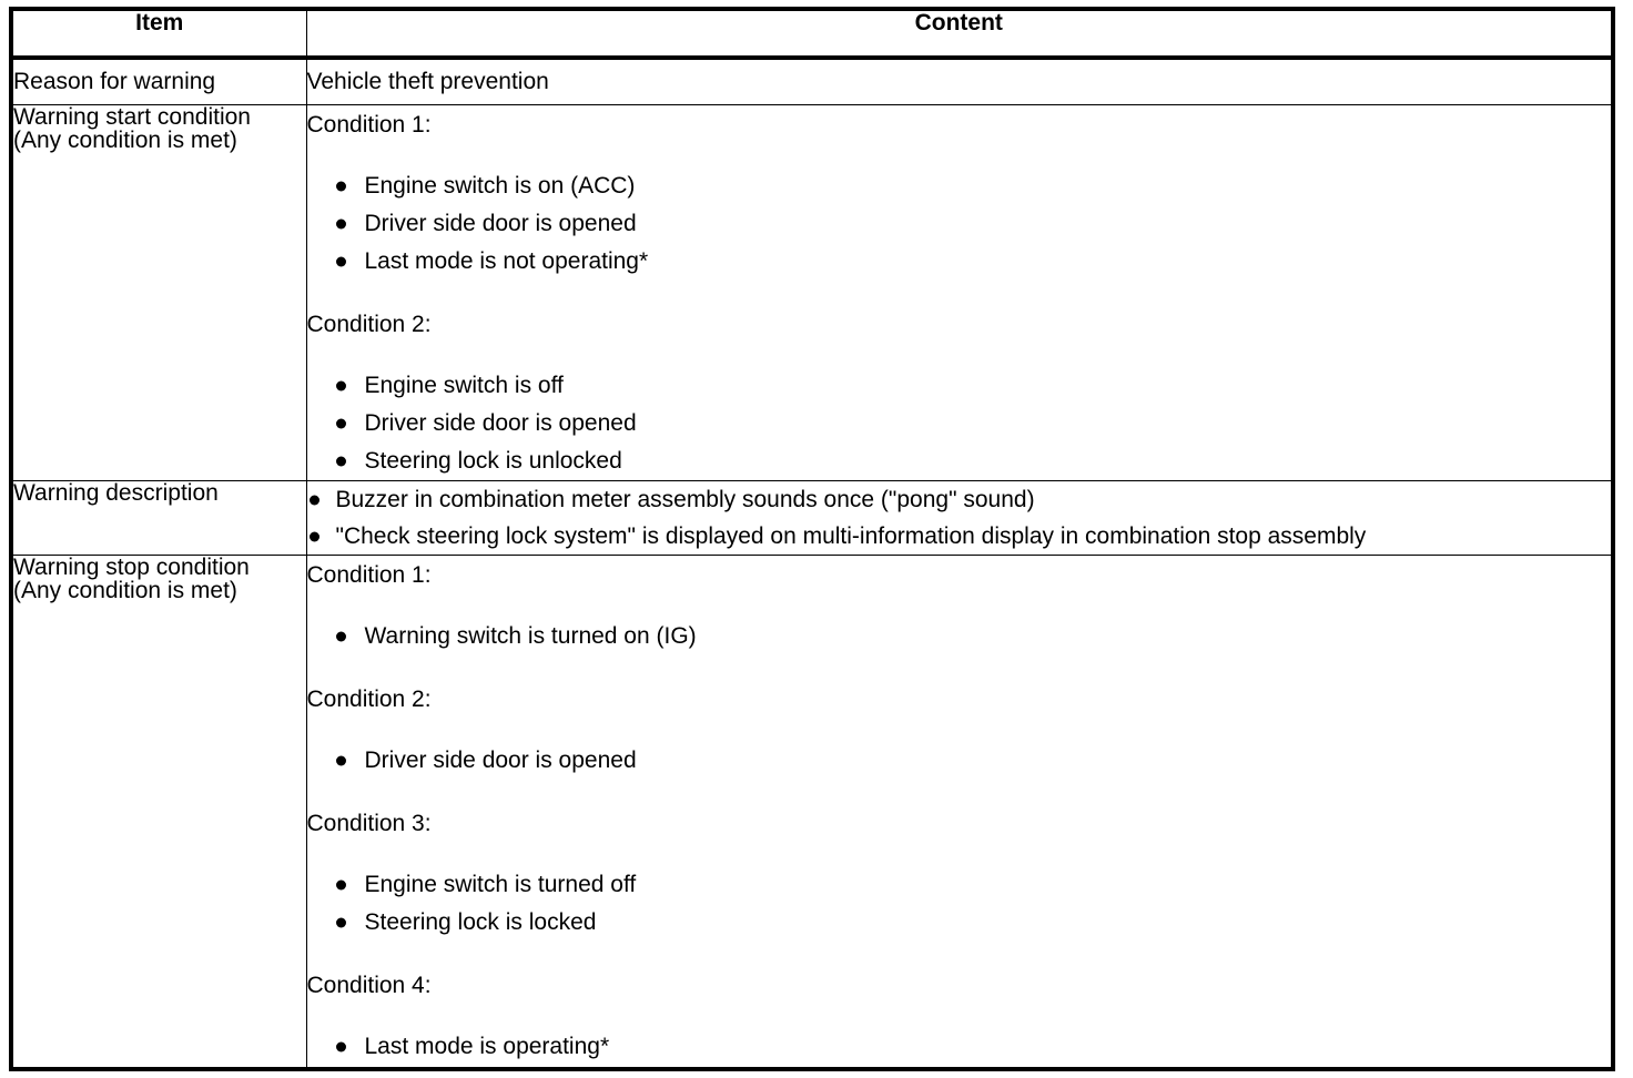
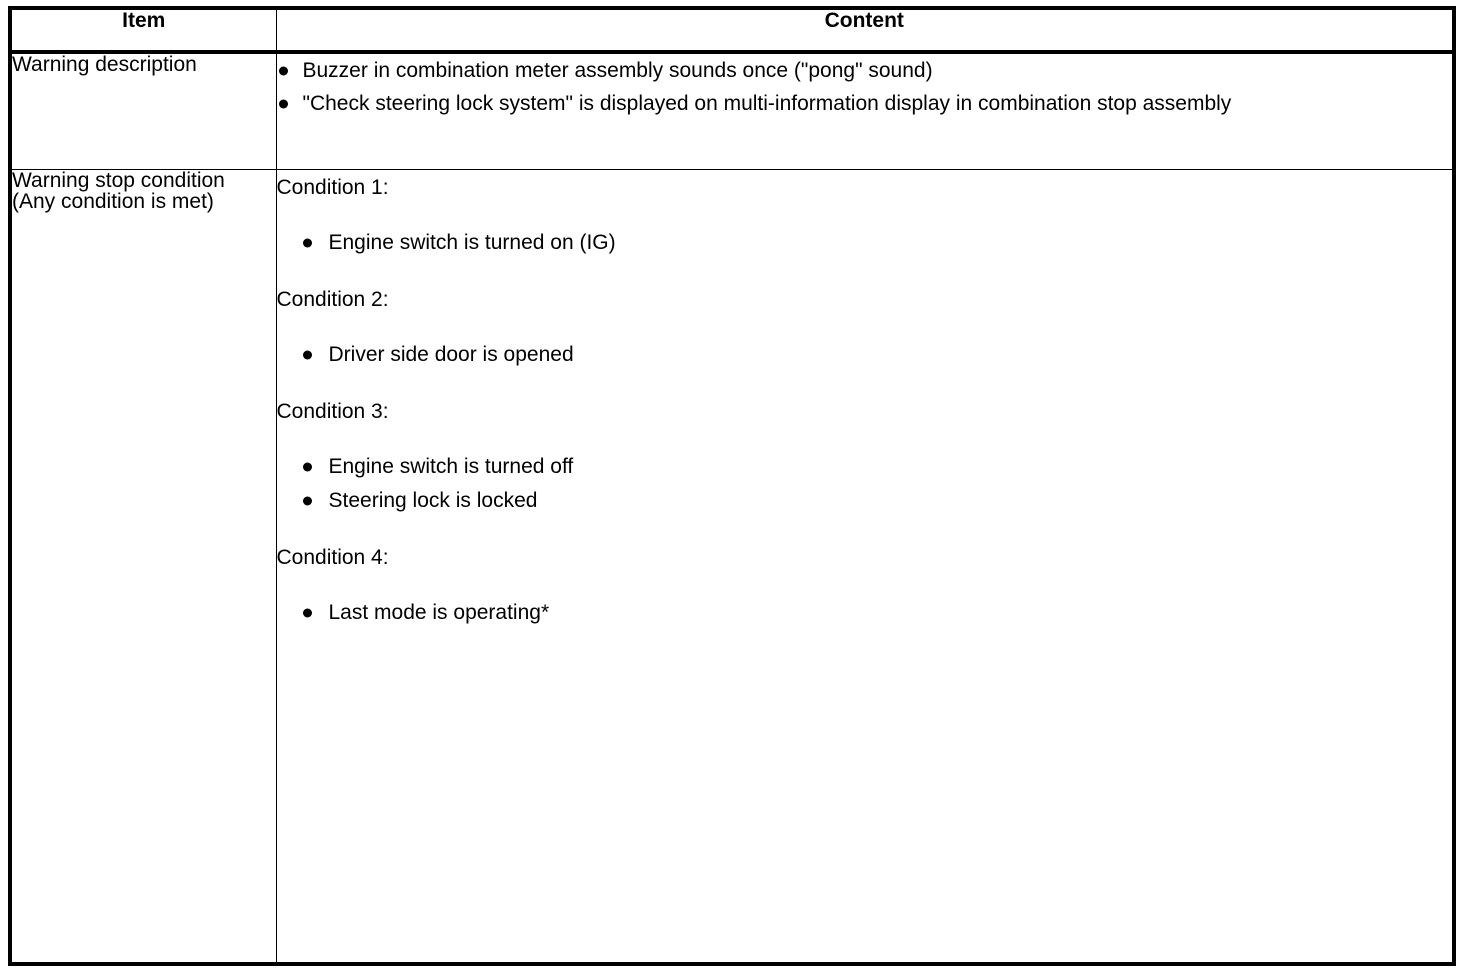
  Item	Content
- Reason for warning	Vehicle theft prevention
- Warning start condition (Any condition is met)	Condition 1: Engine switch is on (ACC) Driver side door is opened Last mode is not operating* Condition 2: Engine switch is off Driver side door is opened Steering lock is unlocked
  Warning description	Buzzer in combination meter assembly sounds once ("pong" sound) "Check steering lock system" is displayed on multi-information display in combination stop assembly
- Warning stop condition (Any condition is met)	Condition 1: Warning switch is turned on (IG) Condition 2: Driver side door is opened Condition 3: Engine switch is turned off Steering lock is locked Condition 4: Last mode is operating*
+ Warning stop condition (Any condition is met)	Condition 1: Engine switch is turned on (IG) Condition 2: Driver side door is opened Condition 3: Engine switch is turned off Steering lock is locked Condition 4: Last mode is operating*
